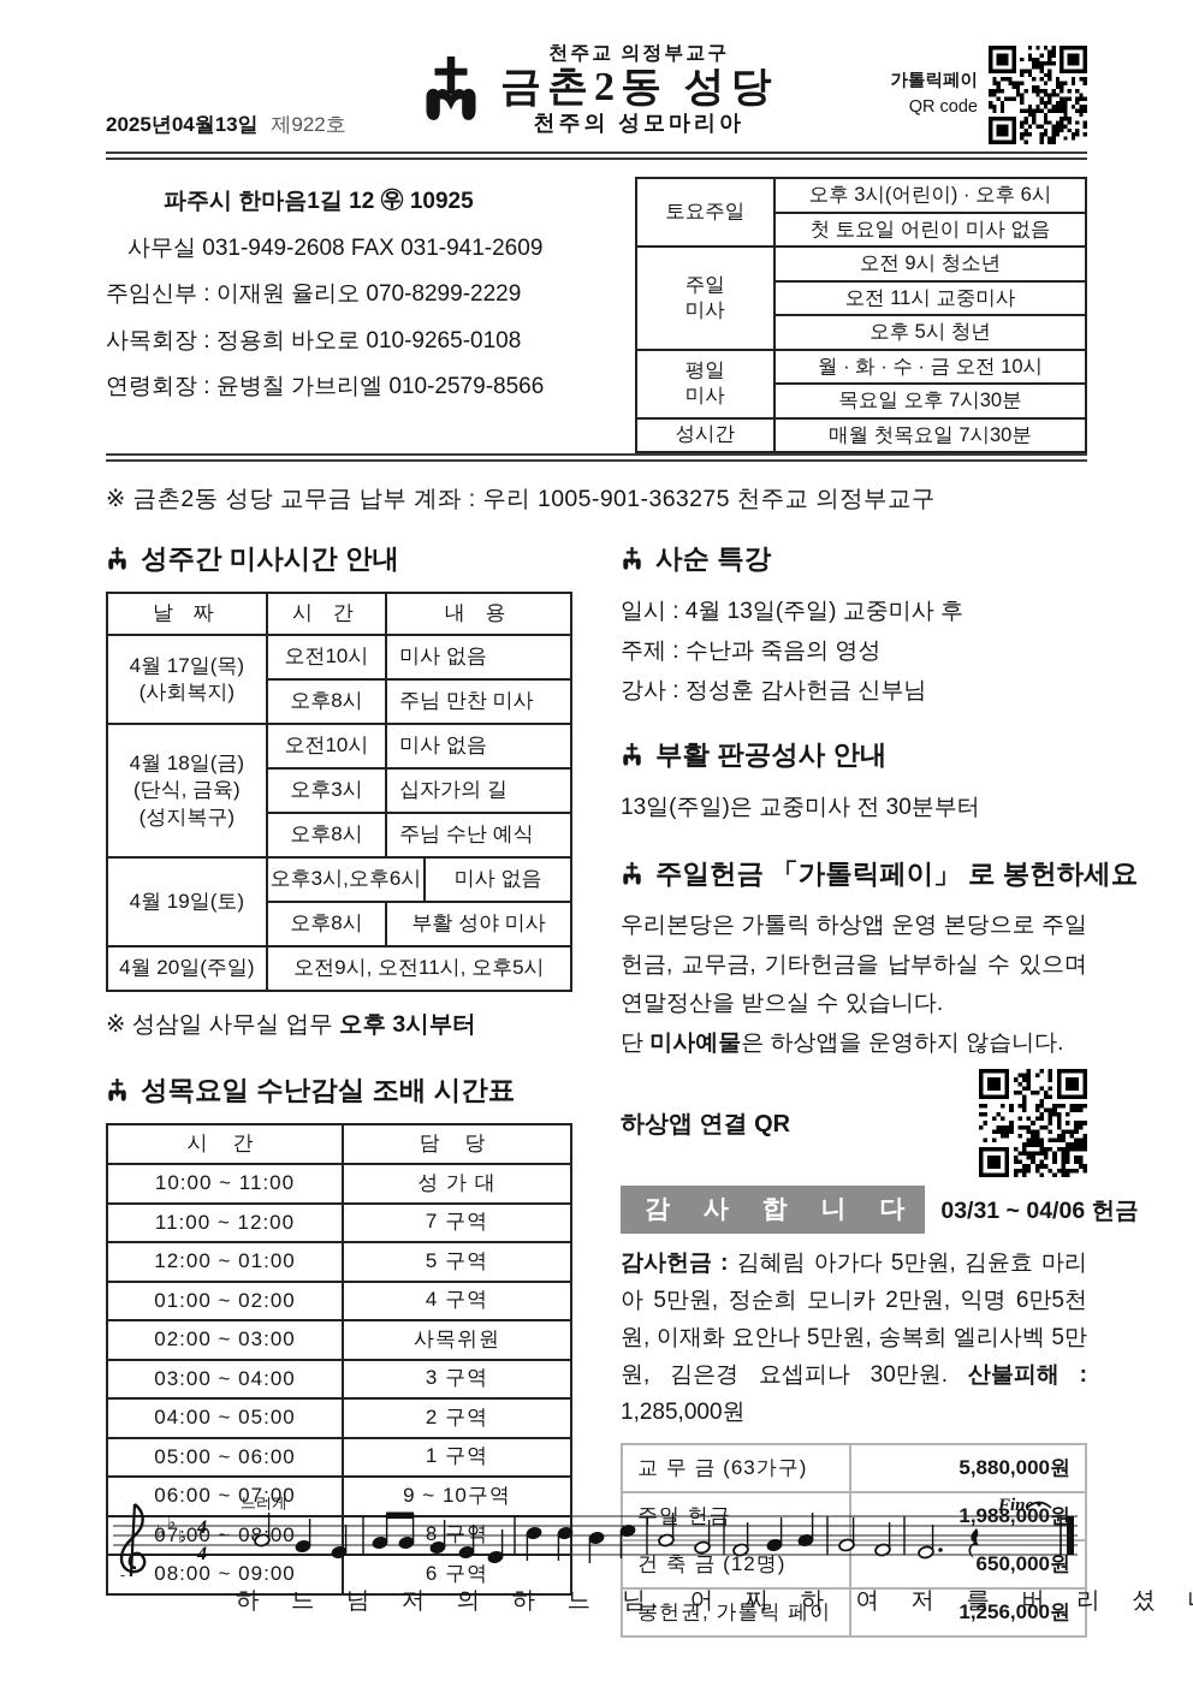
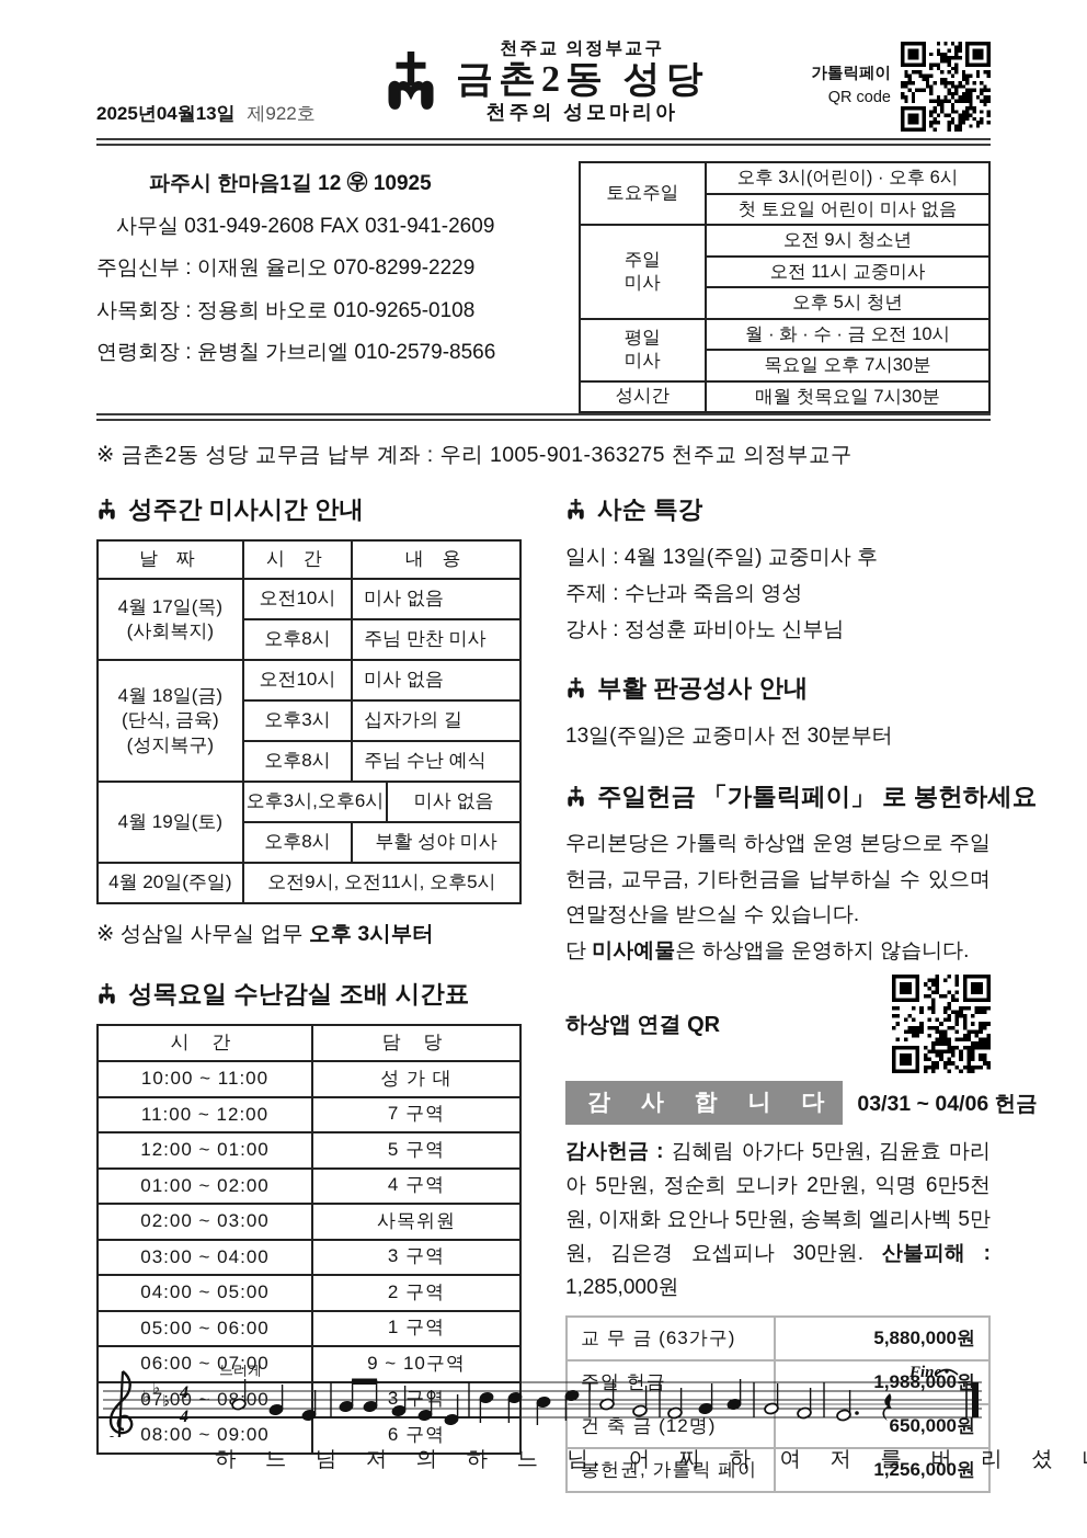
  2025년04월13일 제922호
  천주교 의정부교구
  금촌2동 성당
  천주의 성모마리아
  가톨릭페이
  QR code
  파주시 한마음1길 12 ㉾ 10925
  사무실 031-949-2608 FAX 031-941-2609
  주임신부 : 이재원 율리오 070-8299-2229
  사목회장 : 정용희 바오로 010-9265-0108
  연령회장 : 윤병칠 가브리엘 010-2579-8566
  토요주일	오후 3시(어린이) · 오후 6시
  첫 토요일 어린이 미사 없음
  주일 미사	오전 9시 청소년
  오전 11시 교중미사
  오후 5시 청년
  평일 미사	월 · 화 · 수 · 금 오전 10시
  목요일 오후 7시30분
  성시간	매월 첫목요일 7시30분
  ※ 금촌2동 성당 교무금 납부 계좌 : 우리 1005-901-363275 천주교 의정부교구
  성주간 미사시간 안내
  날 짜	시 간	내 용
  4월 17일(목) (사회복지)	오전10시	미사 없음
  오후8시	주님 만찬 미사
  4월 18일(금) (단식, 금육) (성지복구)	오전10시	미사 없음
  오후3시	십자가의 길
  오후8시	주님 수난 예식
  4월 19일(토)	오후3시,오후6시	미사 없음
  오후8시	부활 성야 미사
  4월 20일(주일)	오전9시, 오전11시, 오후5시
  ※ 성삼일 사무실 업무 오후 3시부터
  성목요일 수난감실 조배 시간표
  시 간	담 당
  10:00 ~ 11:00	성 가 대
  11:00 ~ 12:00	7 구역
  12:00 ~ 01:00	5 구역
  01:00 ~ 02:00	4 구역
  02:00 ~ 03:00	사목위원
  03:00 ~ 04:00	3 구역
  04:00 ~ 05:00	2 구역
  05:00 ~ 06:00	1 구역
  06:00 ~ 07:00	9 ~ 10구역
- 07:00 ~ 0800	8 구역
+ 07:00 ~ 0800	3 구역
  08:00 ~ 09:00	6 구역
  사순 특강
  일시 : 4월 13일(주일) 교중미사 후
  주제 : 수난과 죽음의 영성
- 강사 : 정성훈 감사헌금 신부님
+ 강사 : 정성훈 파비아노 신부님
  부활 판공성사 안내
  13일(주일)은 교중미사 전 30분부터
  주일헌금 「가톨릭페이」 로 봉헌하세요
  우리본당은 가톨릭 하상앱 운영 본당으로 주일헌금, 교무금, 기타헌금을 납부하실 수 있으며 연말정산을 받으실 수 있습니다.
  단 미사예물은 하상앱을 운영하지 않습니다.
  하상앱 연결 QR
  감 사 합 니 다
  03/31 ~ 04/06 헌금
  감사헌금 : 김혜림 아가다 5만원, 김윤효 마리아 5만원, 정순희 모니카 2만원, 익명 6만5천원, 이재화 요안나 5만원, 송복희 엘리사벡 5만원, 김은경 요셉피나 30만원. 산불피해 : 1,285,000원
  교 무 금 (63가구)	5,880,000원
  주일 헌금	1,988,000원
  건 축 금 (12명)	650,000원
  봉헌권, 가톨릭 페이	1,256,000원
  ♭
  ♭
  ♭
  4
  4
  느리게
  Fin
  하 느 님 저 의 하 느 님. 어 찌 하 여 저 를 버 리 셨
